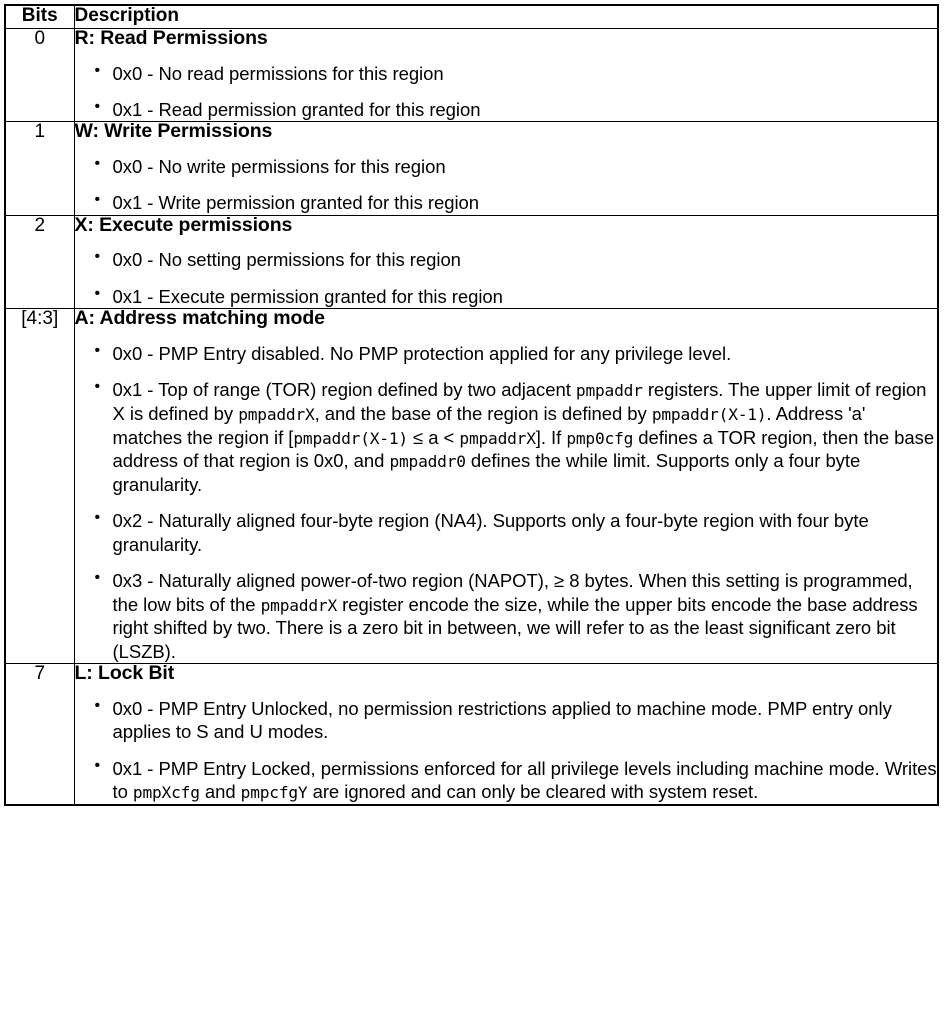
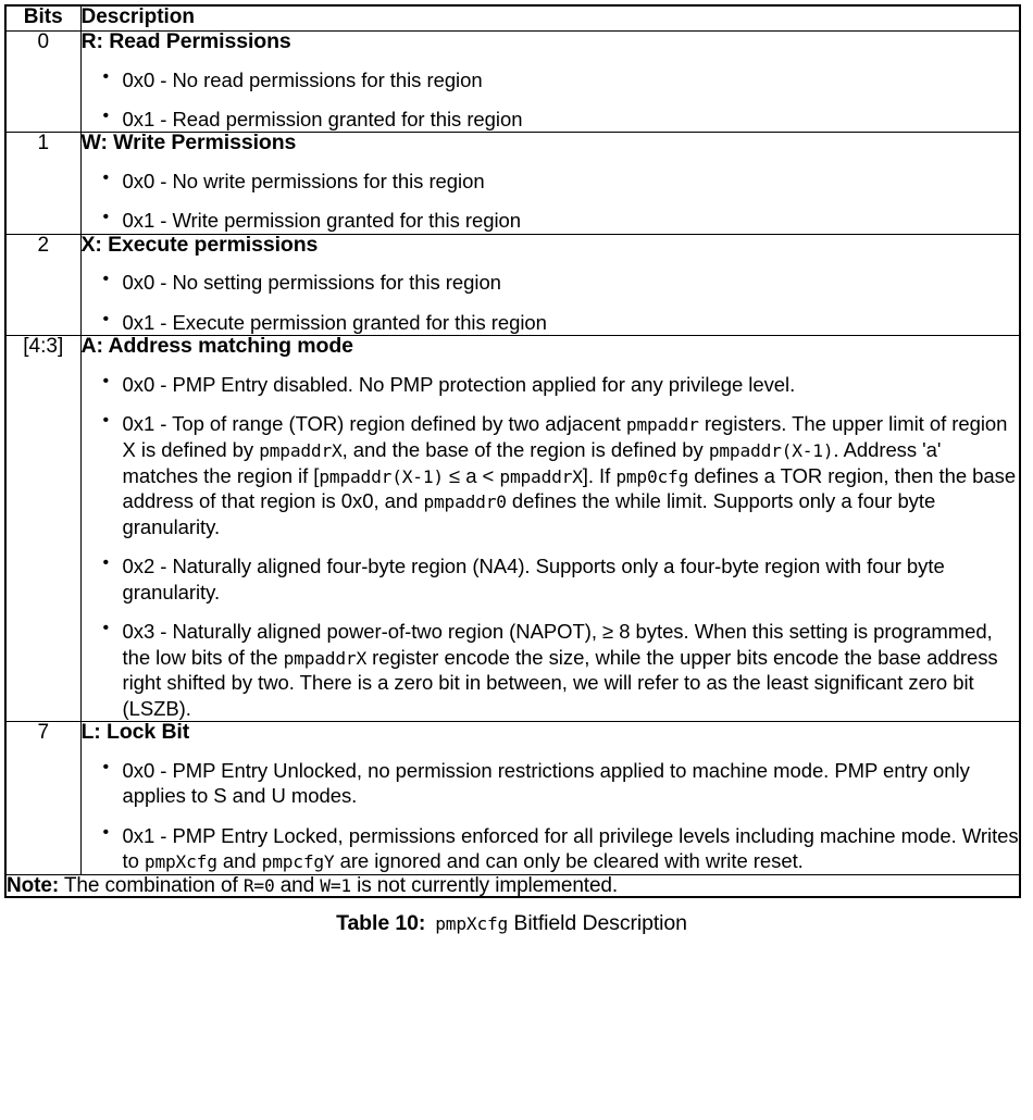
  Bits	Description
  0	R: Read Permissions0x0 - No read permissions for this region0x1 - Read permission granted for this region
  1	W: Write Permissions0x0 - No write permissions for this region0x1 - Write permission granted for this region
  2	X: Execute permissions0x0 - No setting permissions for this region0x1 - Execute permission granted for this region
  [4:3]	A: Address matching mode0x0 - PMP Entry disabled. No PMP protection applied for any privilege level.0x1 - Top of range (TOR) region defined by two adjacent pmpaddr registers. The upper limit of region X is defined by pmpaddrX, and the base of the region is defined by pmpaddr(X-1). Address 'a' matches the region if [pmpaddr(X-1) ≤ a < pmpaddrX]. If pmp0cfg defines a TOR region, then the base address of that region is 0x0, and pmpaddr0 defines the while limit. Supports only a four byte granularity.0x2 - Naturally aligned four-byte region (NA4). Supports only a four-byte region with four byte granularity.0x3 - Naturally aligned power-of-two region (NAPOT), ≥ 8 bytes. When this setting is programmed, the low bits of the pmpaddrX register encode the size, while the upper bits encode the base address right shifted by two. There is a zero bit in between, we will refer to as the least significant zero bit (LSZB).
- 7	L: Lock Bit0x0 - PMP Entry Unlocked, no permission restrictions applied to machine mode. PMP entry only applies to S and U modes.0x1 - PMP Entry Locked, permissions enforced for all privilege levels including machine mode. Writes to pmpXcfg and pmpcfgY are ignored and can only be cleared with system reset.
+ 7	L: Lock Bit0x0 - PMP Entry Unlocked, no permission restrictions applied to machine mode. PMP entry only applies to S and U modes.0x1 - PMP Entry Locked, permissions enforced for all privilege levels including machine mode. Writes to pmpXcfg and pmpcfgY are ignored and can only be cleared with write reset.
+ Note: The combination of R=0 and W=1 is not currently implemented.
+ Table 10: pmpXcfg Bitfield Description
